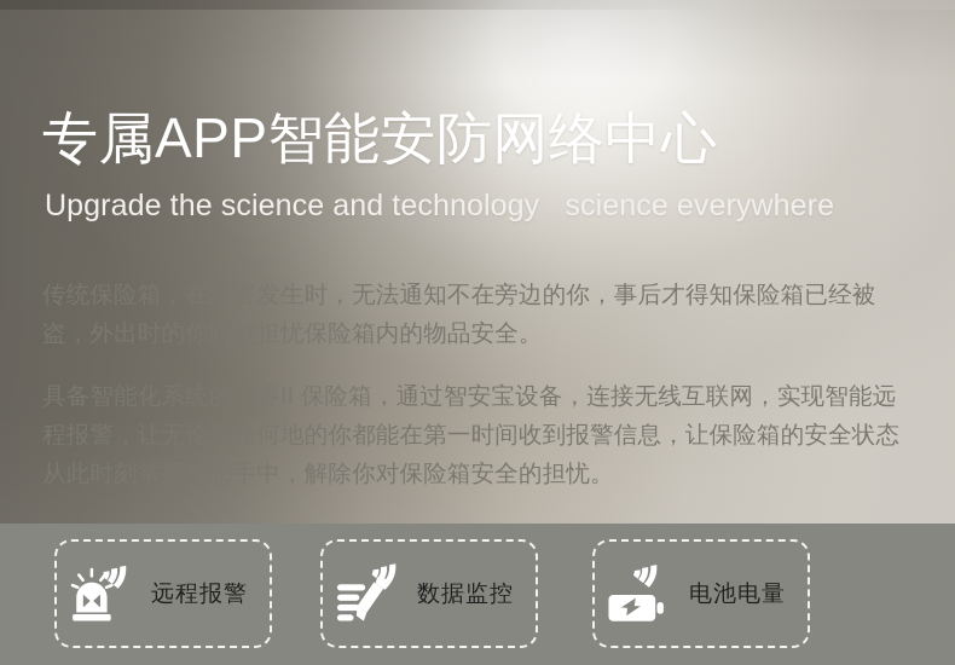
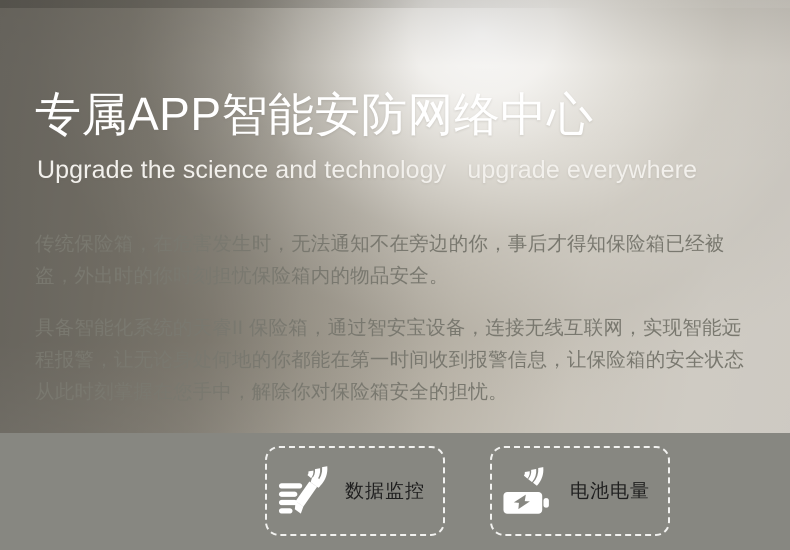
  专属APP智能安防网络中心
- Upgrade the science and technology science everywhere
+ Upgrade the science and technology upgrade everywhere
  传统保险箱，在危害发生时，无法通知不在旁边的你，事后才得知保险箱已经被盗，外出时的你时刻担忧保险箱内的物品安全。
  具备智能化系统的天睿II 保险箱，通过智安宝设备，连接无线互联网，实现智能远程报警，让无论身处何地的你都能在第一时间收到报警信息，让保险箱的安全状态从此时刻掌握在您手中，解除你对保险箱安全的担忧。
- 远程报警
  数据监控
  电池电量
